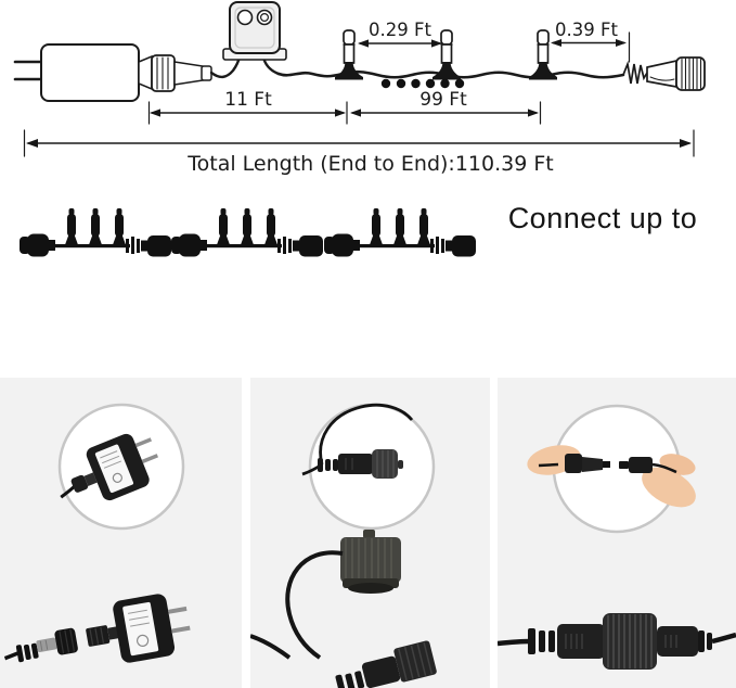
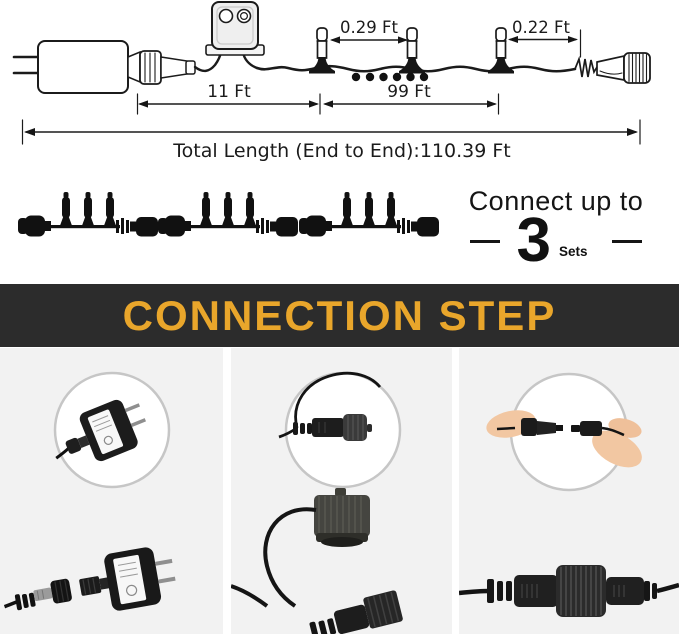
  0.29 Ft
- 0.39 Ft
+ 0.22 Ft
  11 Ft
  99 Ft
  Total Length (End to End):110.39 Ft
  Connect up to
+ 3
+ Sets
+ CONNECTION STEP
